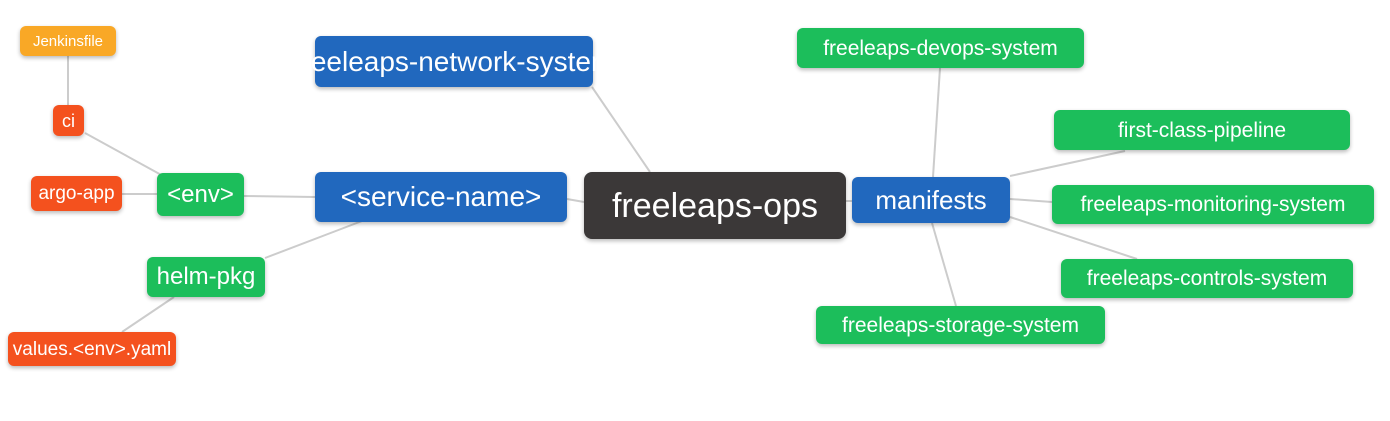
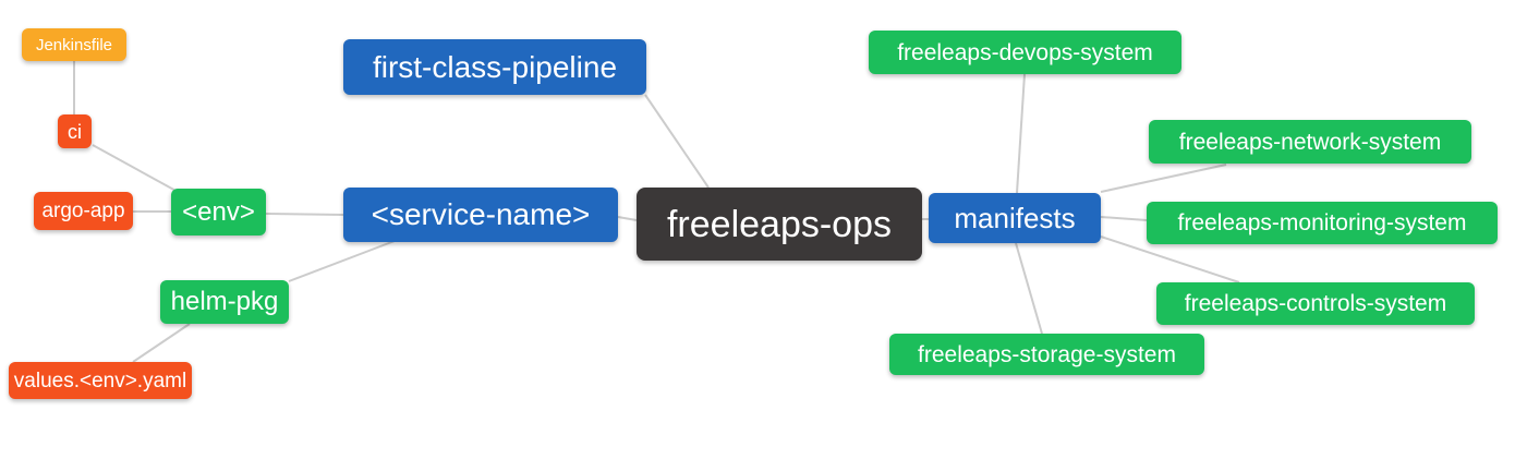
  Jenkinsfile
  ci
  argo-app
  <env>
  helm-pkg
  values.<env>.yaml
- freeleaps-network-system
+ first-class-pipeline
  <service-name>
  freeleaps-ops
  manifests
  freeleaps-devops-system
- first-class-pipeline
+ freeleaps-network-system
  freeleaps-monitoring-system
  freeleaps-controls-system
  freeleaps-storage-system
